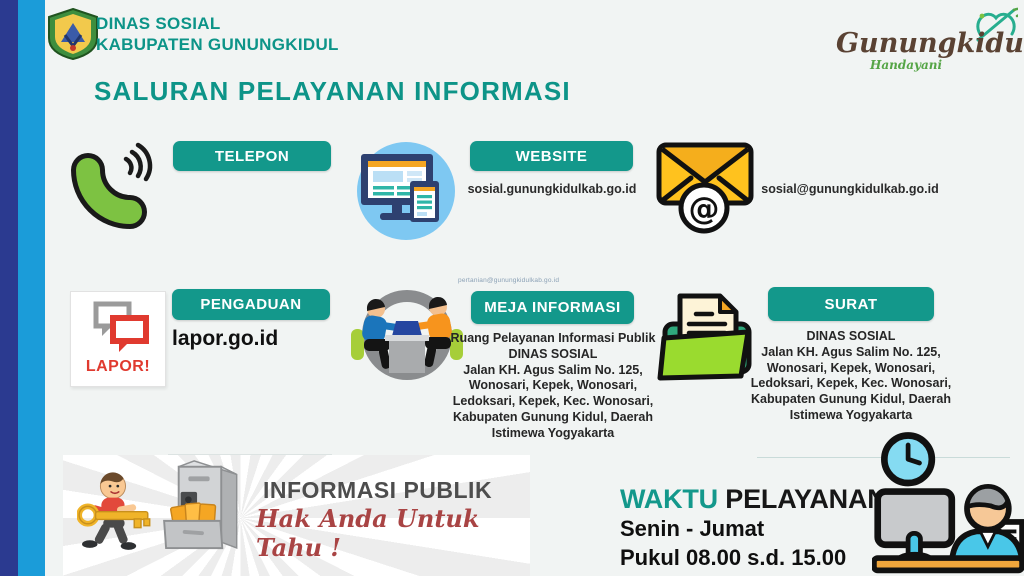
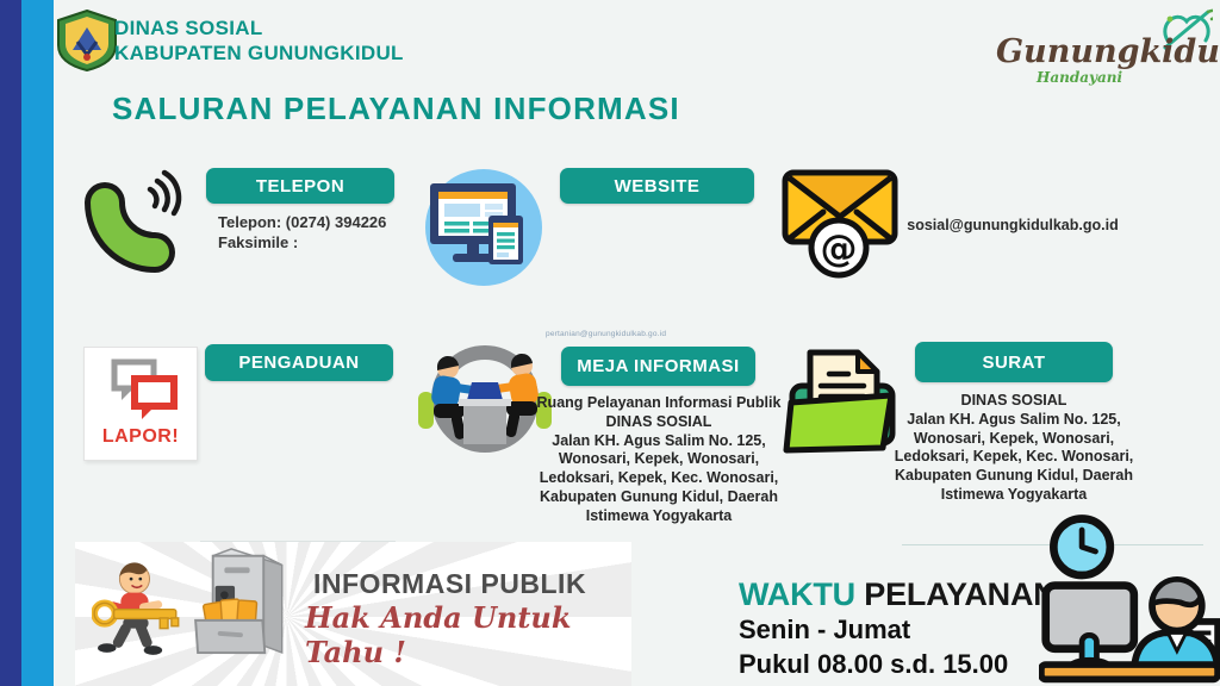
  DINAS SOSIAL
  KABUPATEN GUNUNGKIDUL
  Gunungkidu
  Handayani
  SALURAN PELAYANAN INFORMASI
  TELEPON
+ Telepon: (0274) 394226
+ Faksimile :
  WEBSITE
- sosial.gunungkidulkab.go.id
  @
  sosial@gunungkidulkab.go.id
  LAPOR!
  PENGADUAN
- lapor.go.id
  MEJA INFORMASI
  Ruang Pelayanan Informasi Publik
  DINAS SOSIAL
  Jalan KH. Agus Salim No. 125, Wonosari, Kepek, Wonosari, Ledoksari, Kepek, Kec. Wonosari, Kabupaten Gunung Kidul, Daerah Istimewa Yogyakarta
  SURAT
  DINAS SOSIAL
  Jalan KH. Agus Salim No. 125, Wonosari, Kepek, Wonosari, Ledoksari, Kepek, Kec. Wonosari, Kabupaten Gunung Kidul, Daerah Istimewa Yogyakarta
  INFORMASI PUBLIK
  Hak Anda Untuk Tahu !
  WAKTU PELAYANA
  Senin - Jumat
  Pukul 08.00 s.d. 15.00
